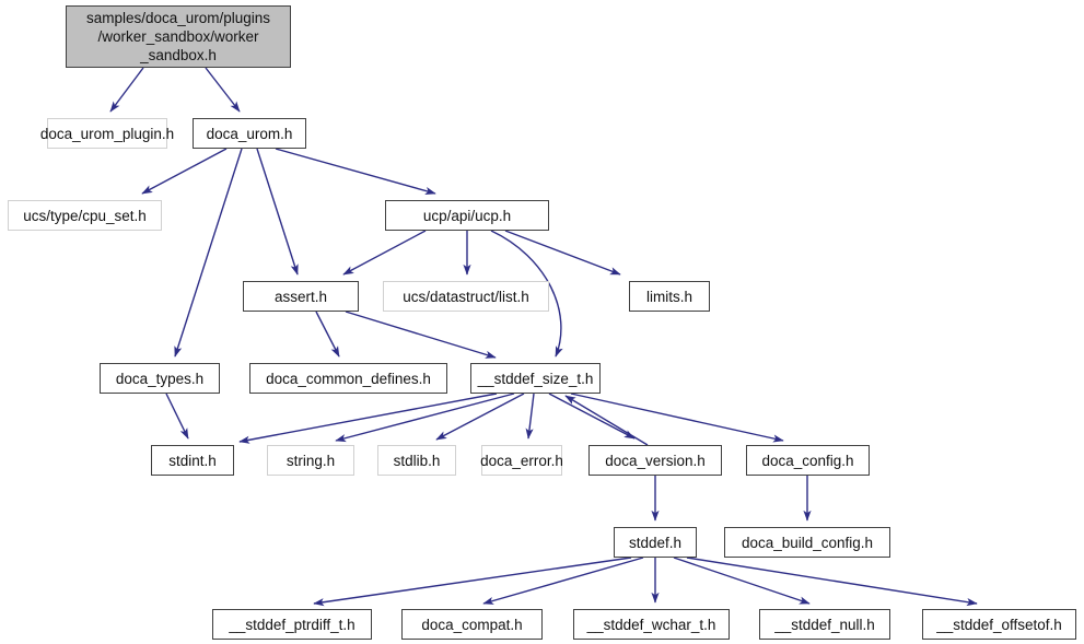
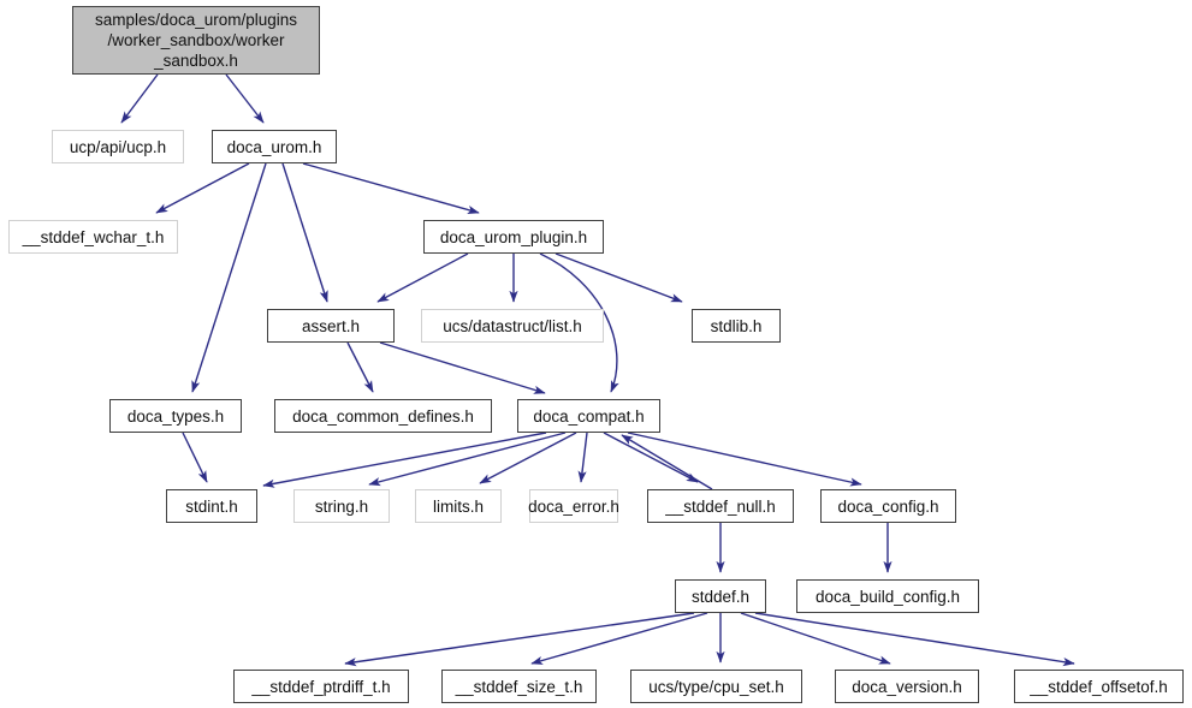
  samples/doca_urom/plugins
  /worker_sandbox/worker
  _sandbox.h
- doca_urom_plugin.h
+ ucp/api/ucp.h
  doca_urom.h
- ucs/type/cpu_set.h
+ __stddef_wchar_t.h
- ucp/api/ucp.h
+ doca_urom_plugin.h
  assert.h
  ucs/datastruct/list.h
- limits.h
+ stdlib.h
  doca_types.h
  doca_common_defines.h
- __stddef_size_t.h
+ doca_compat.h
  stdint.h
  string.h
- stdlib.h
+ limits.h
  doca_error.h
- doca_version.h
+ __stddef_null.h
  doca_config.h
  stddef.h
  doca_build_config.h
  __stddef_ptrdiff_t.h
- doca_compat.h
+ __stddef_size_t.h
- __stddef_wchar_t.h
+ ucs/type/cpu_set.h
- __stddef_null.h
+ doca_version.h
  __stddef_offsetof.h
